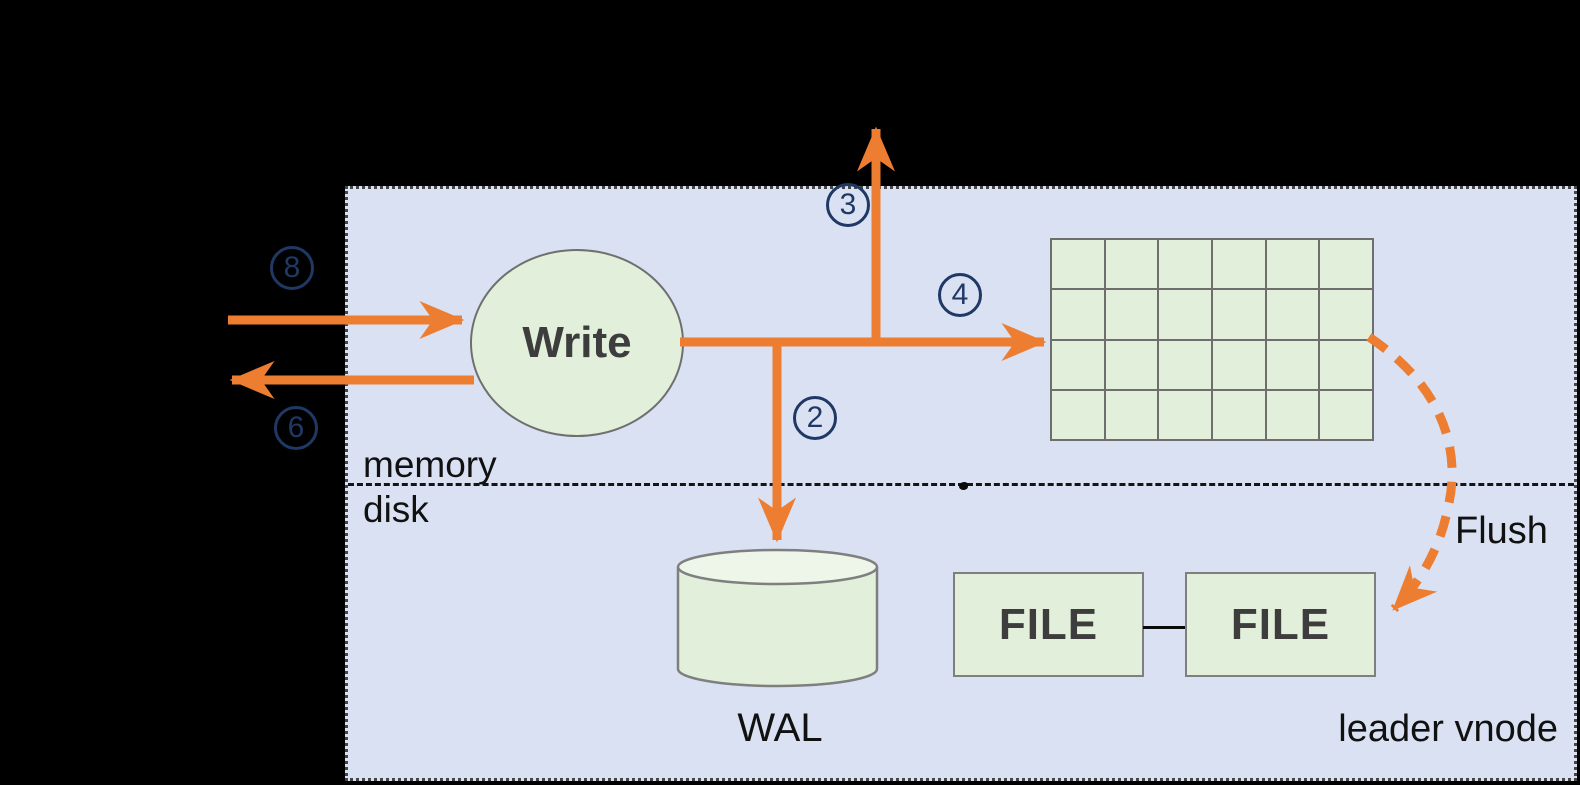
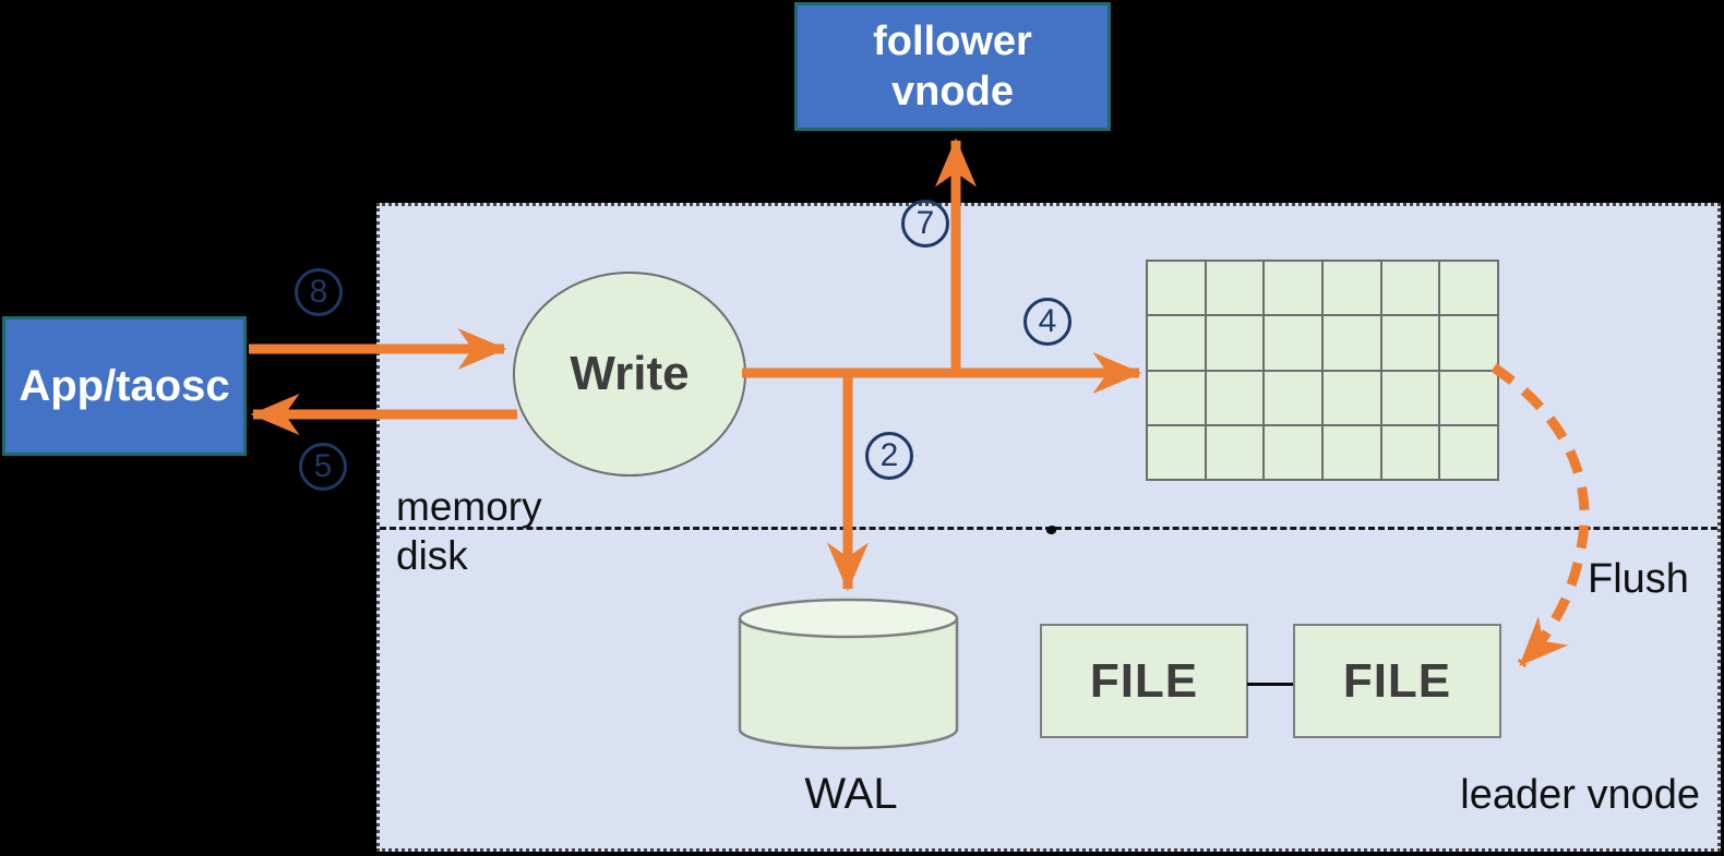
+ follower
+ vnode
+ App/taosc
  memory
  disk
  Write
  FILE
  FILE
  WAL
  Flush
  leader vnode
  8
  2
- 3
+ 7
  4
- 6
+ 5
